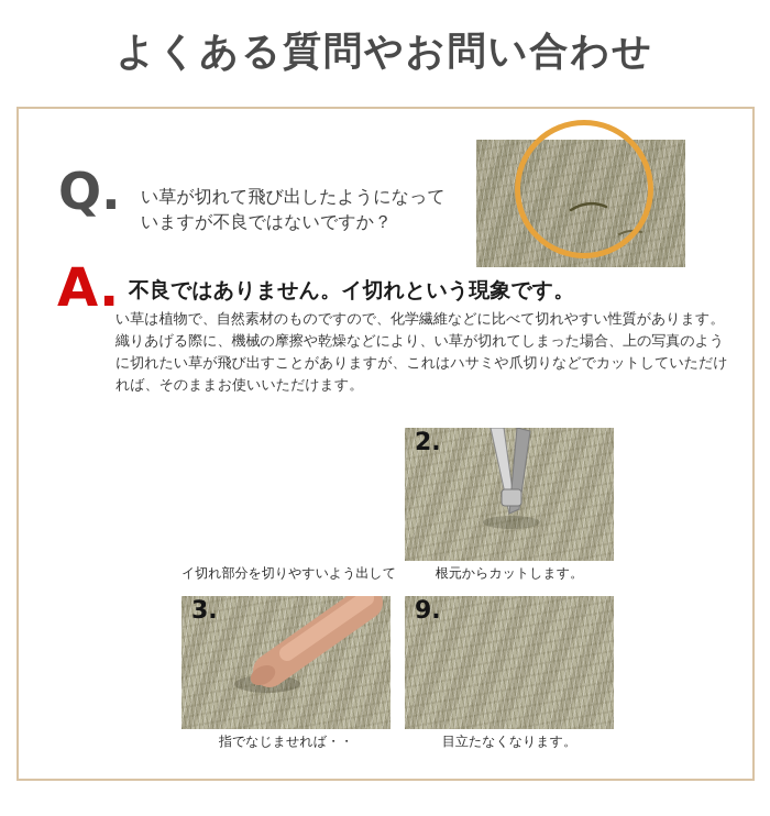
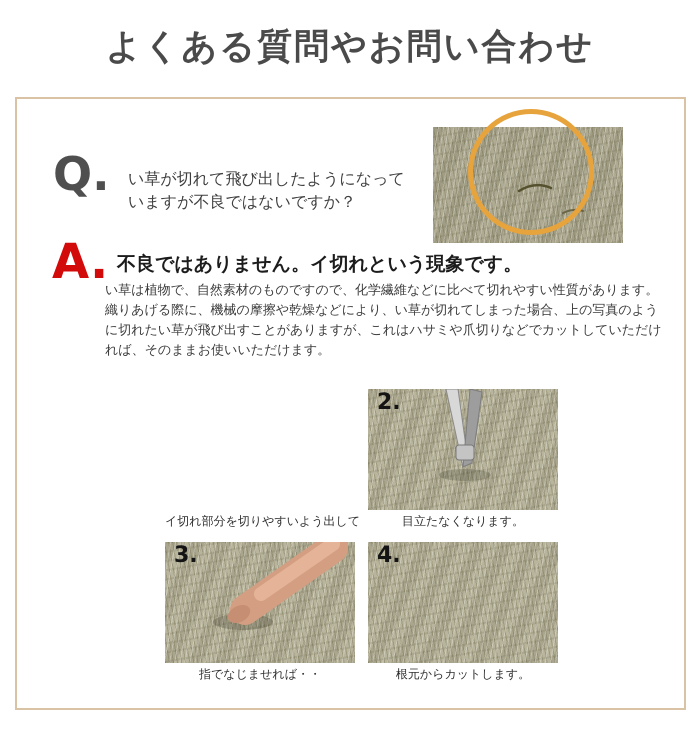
  よくある質問やお問い合わせ
  Q.
  い草が切れて飛び出したようになって
  いますが不良ではないですか？
  A.
  不良ではありません。イ切れという現象です。
  い草は植物で、自然素材のものですので、化学繊維などに比べて切れやすい性質があります。
  織りあげる際に、機械の摩擦や乾燥などにより、い草が切れてしまった場合、上の写真のよう
  に切れたい草が飛び出すことがありますが、これはハサミや爪切りなどでカットしていただけ
  れば、そのままお使いいただけます。
  2.
  3.
- 9.
+ 4.
  イ切れ部分を切りやすいよう出して
- 根元からカットします。
+ 目立たなくなります。
  指でなじませれば・・
- 目立たなくなります。
+ 根元からカットします。
